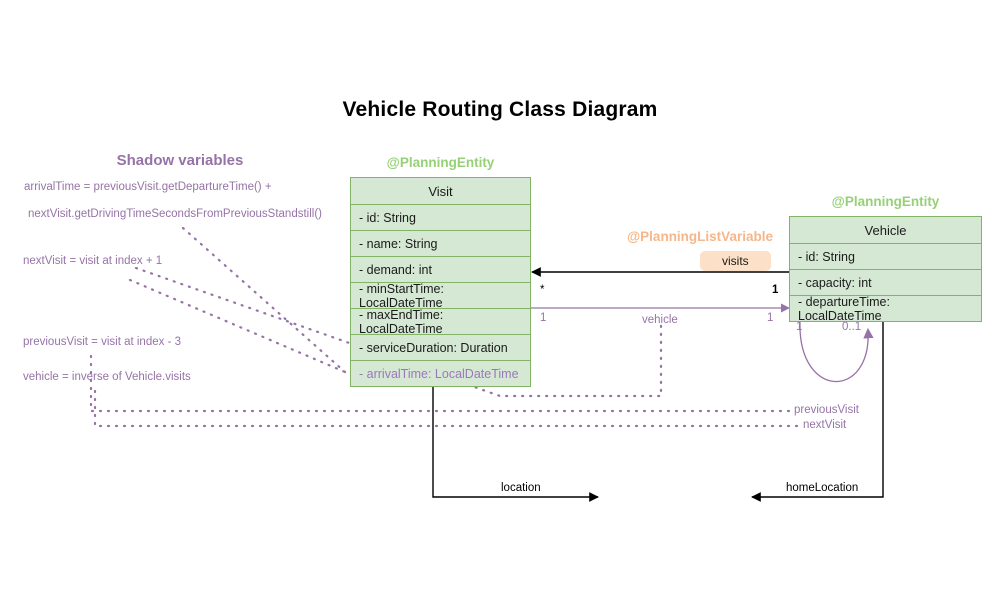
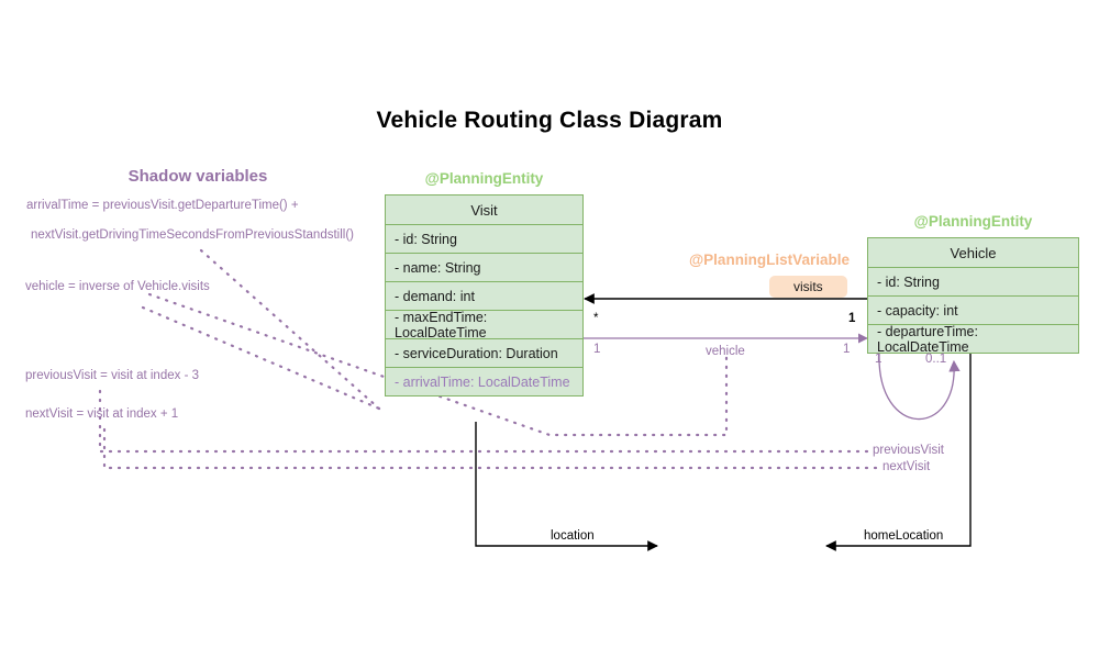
  Vehicle Routing Class Diagram
  Shadow variables
  arrivalTime = previousVisit.getDepartureTime() +
  nextVisit.getDrivingTimeSecondsFromPreviousStandstill()
- nextVisit = visit at index + 1
+ vehicle = inverse of Vehicle.visits
  previousVisit = visit at index - 3
- vehicle = inverse of Vehicle.visits
+ nextVisit = visit at index + 1
  @PlanningEntity
  Visit
  - id: String
  - name: String
  - demand: int
- - minStartTime: LocalDateTime
  - maxEndTime: LocalDateTime
  - serviceDuration: Duration
  - arrivalTime: LocalDateTime
  @PlanningEntity
  Vehicle
  - id: String
  - capacity: int
  - departureTime: LocalDateTime
  @PlanningListVariable
  visits
  *
  1
  1
  vehicle
  1
  1
  0..1
  previousVisit
  nextVisit
  location
  homeLocation
